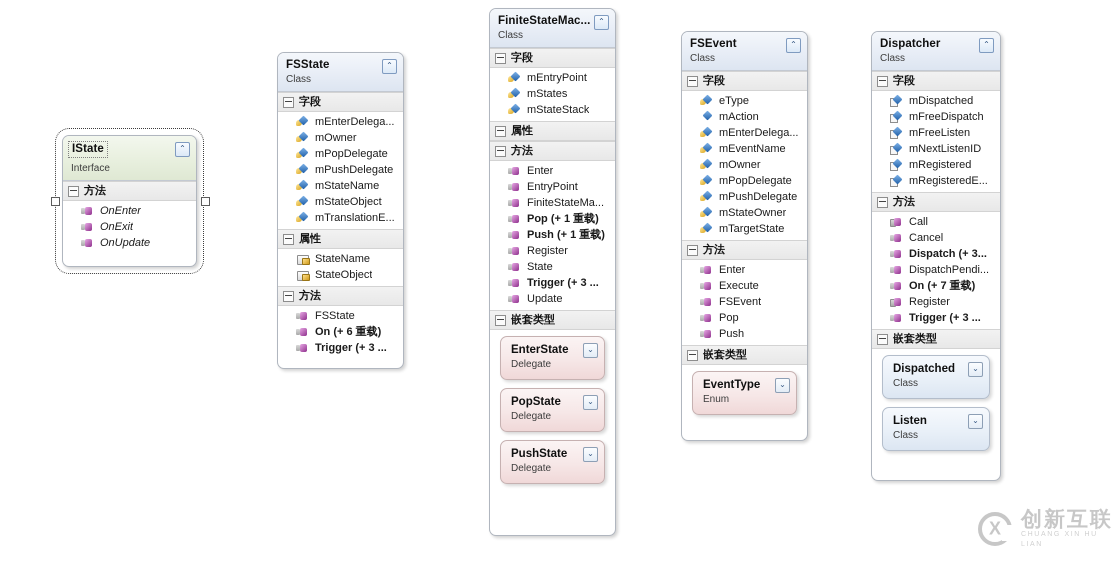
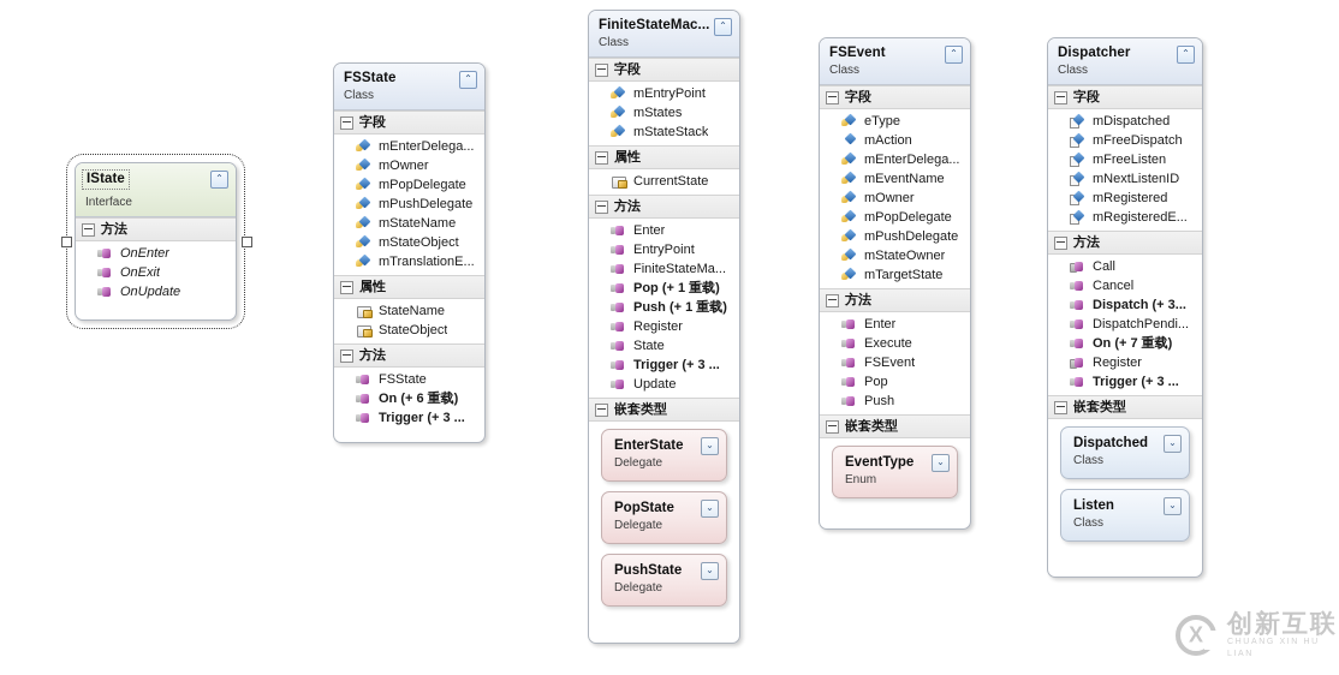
  IState
  Interface
  ⌃
  方法
  OnEnter
  OnExit
  OnUpdate
  FSState
  Class
  ⌃
  字段
  mEnterDelega...
  mOwner
  mPopDelegate
  mPushDelegate
  mStateName
  mStateObject
  mTranslationE...
  属性
  StateName
  StateObject
  方法
  FSState
  On (+ 6 重载)
  Trigger (+ 3 ...
  FiniteStateMac...
  Class
  ⌃
  字段
  mEntryPoint
  mStates
  mStateStack
  属性
+ CurrentState
  方法
  Enter
  EntryPoint
  FiniteStateMa...
  Pop (+ 1 重载)
  Push (+ 1 重载)
  Register
  State
  Trigger (+ 3 ...
  Update
  嵌套类型
  EnterState
  Delegate
  ⌄
  PopState
  Delegate
  ⌄
  PushState
  Delegate
  ⌄
  FSEvent
  Class
  ⌃
  字段
  eType
  mAction
  mEnterDelega...
  mEventName
  mOwner
  mPopDelegate
  mPushDelegate
  mStateOwner
  mTargetState
  方法
  Enter
  Execute
  FSEvent
  Pop
  Push
  嵌套类型
  EventType
  Enum
  ⌄
  Dispatcher
  Class
  ⌃
  字段
  mDispatched
  mFreeDispatch
  mFreeListen
  mNextListenID
  mRegistered
  mRegisteredE...
  方法
  Call
  Cancel
  Dispatch (+ 3...
  DispatchPendi...
  On (+ 7 重载)
  Register
  Trigger (+ 3 ...
  嵌套类型
  Dispatched
  Class
  ⌄
  Listen
  Class
  ⌄
  创新互联
